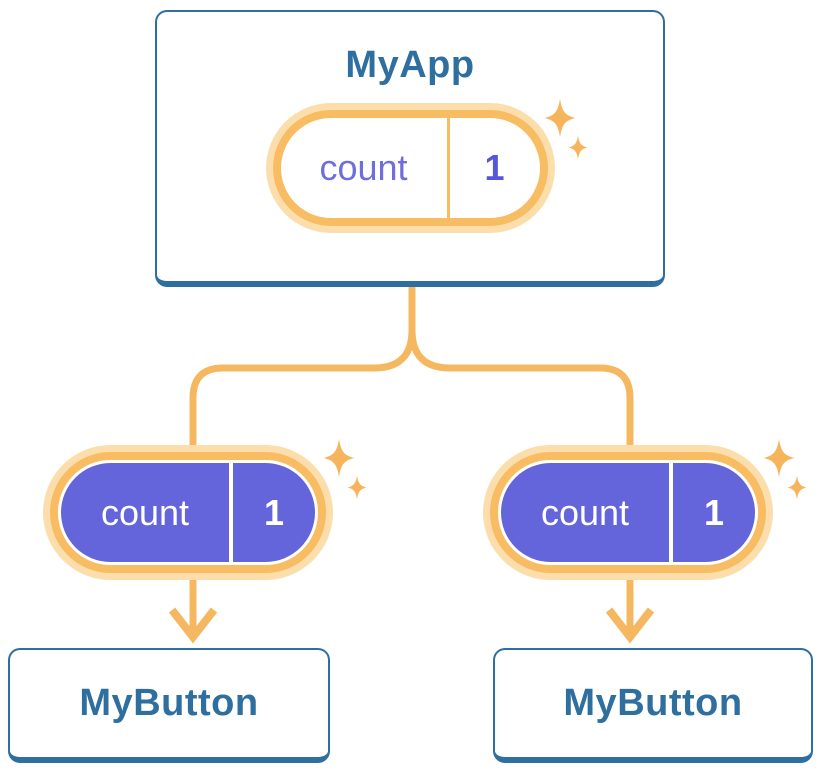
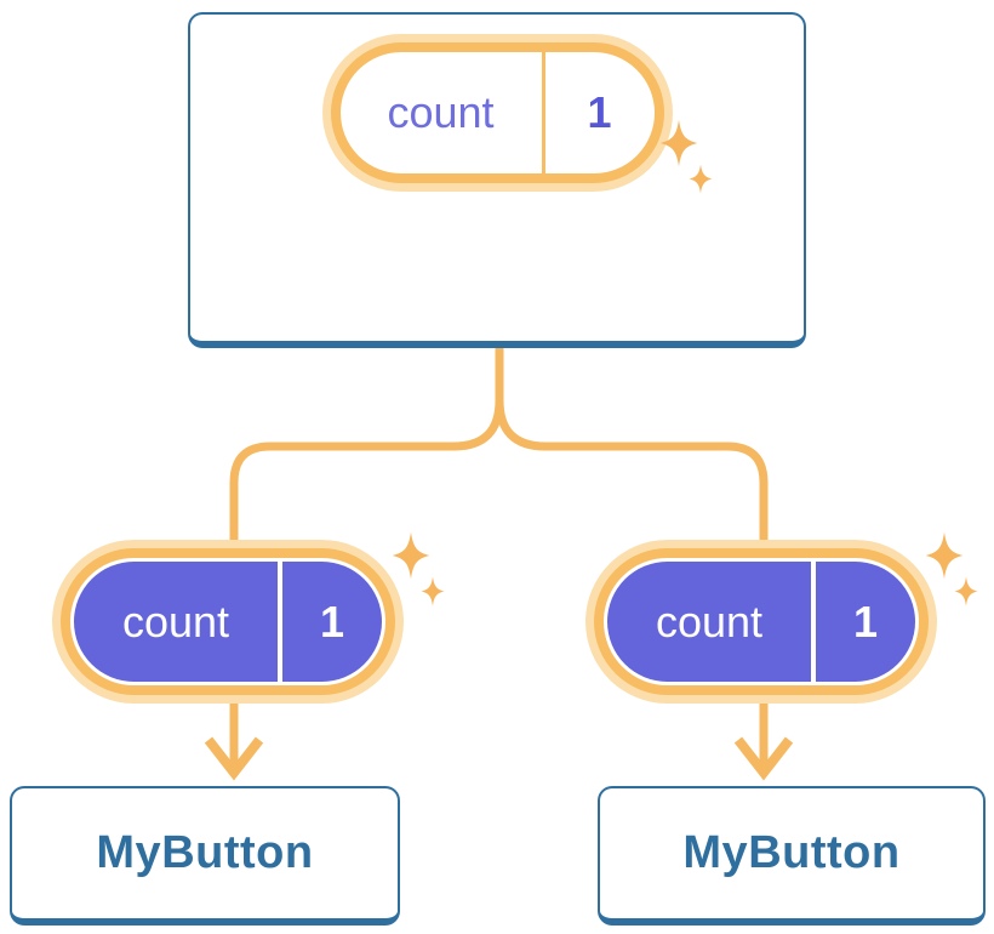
- MyApp
  count
  1
  count
  1
  count
  1
  MyButton
  MyButton
